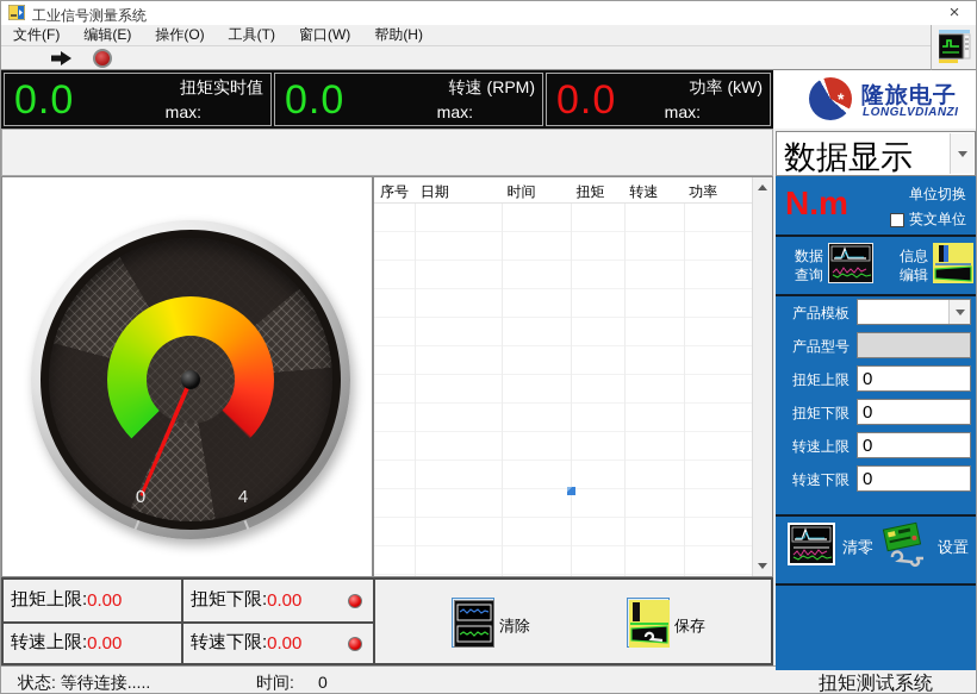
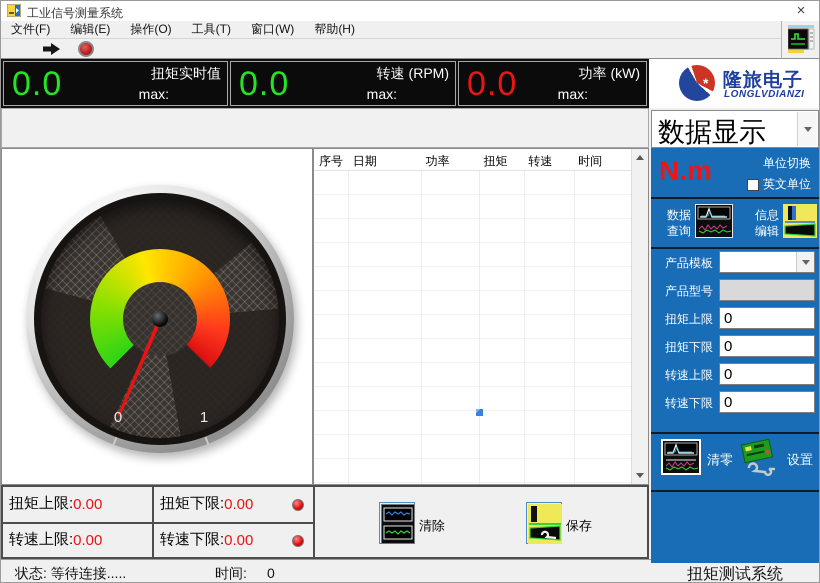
  工业信号测量系统
  ×
  文件(F)
  编辑(E)
  操作(O)
  工具(T)
  窗口(W)
  帮助(H)
  0.0
  扭矩实时值
  max:
  0.0
  转速 (RPM)
  max:
  0.0
  功率 (kW)
  max:
  *
  隆旅电子
  LONGLVDIANZI
  数据显示
  0
- 4
+ 1
  序号
  日期
- 时间
+ 功率
  扭矩
  转速
- 功率
+ 时间
  N.m
  单位切换
  英文单位
  数据
  查询
  信息
  编辑
  产品模板
  产品型号
  扭矩上限
  0
  扭矩下限
  0
  转速上限
  0
  转速下限
  0
  清零
  设置
  扭矩上限:
  0.00
  扭矩下限:
  0.00
  转速上限:
  0.00
  转速下限:
  0.00
  清除
  保存
  状态: 等待连接.....
  时间:
  0
  扭矩测试系统
